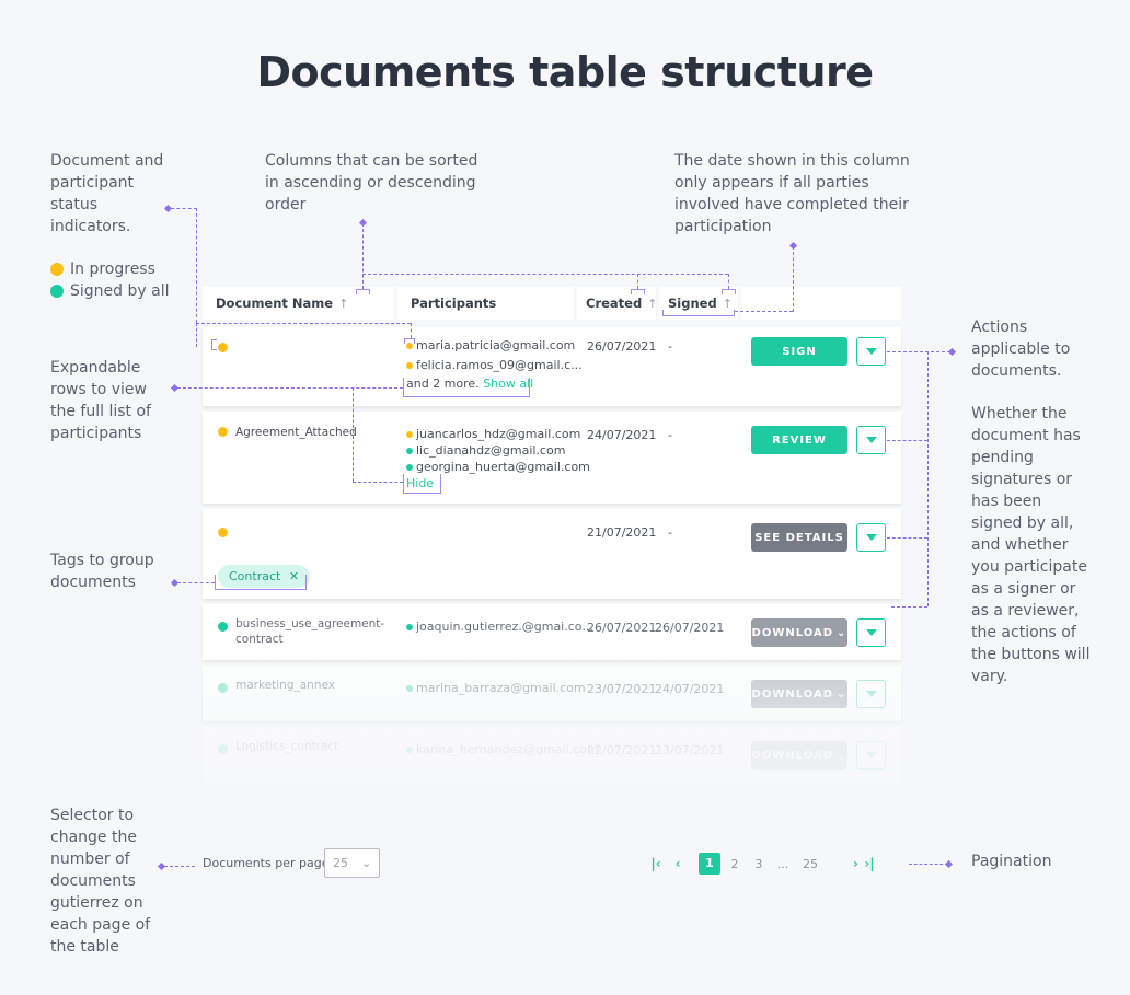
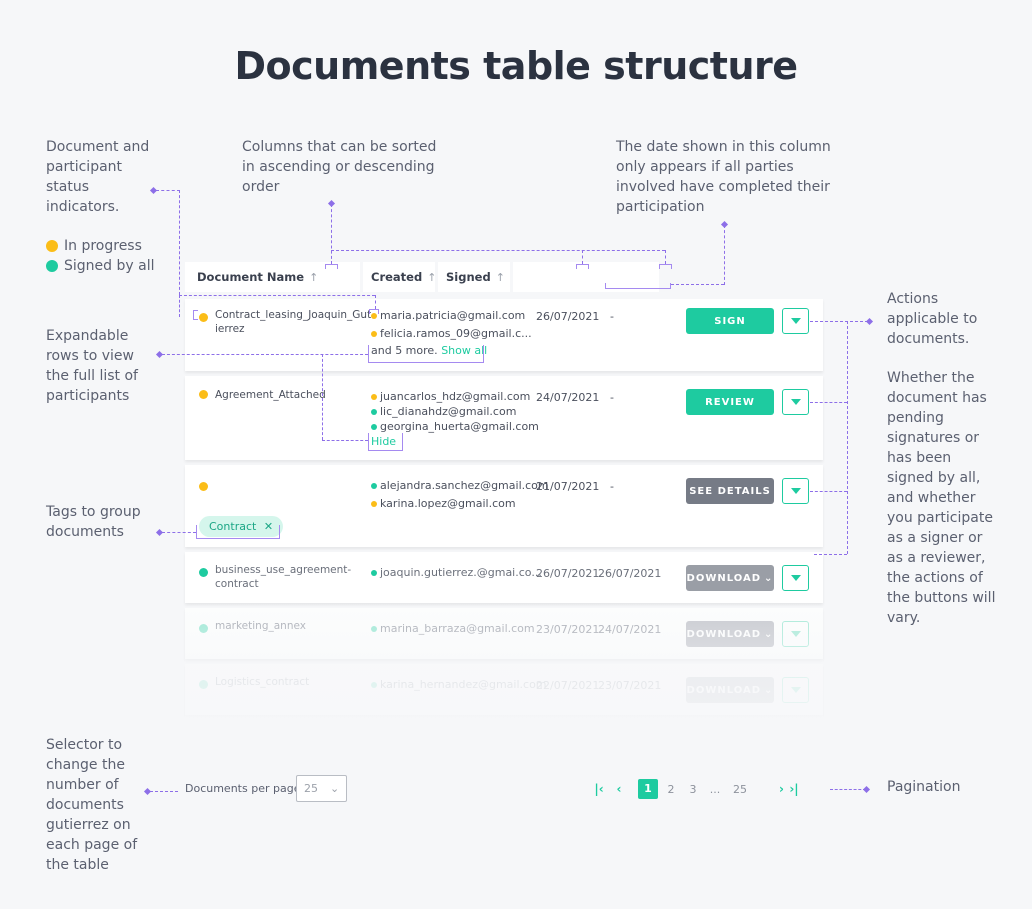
  Documents table structure
  Document and participant status indicators.
  In progress
  Signed by all
  Expandable rows to view the full list of participants
  Tags to group documents
  Selector to change the number of documents gutierrez on each page of the table
  Columns that can be sorted in ascending or descending order
  The date shown in this column only appears if all parties involved have completed their participation
  Actions applicable to documents.
  Whether the document has pending signatures or has been signed by all, and whether you participate as a signer or as a reviewer, the actions of the buttons will vary.
  Pagination
  Document Name
  ↑
- Participants
  Created
  ↑
  Signed
  ↑
+ Contract_leasing_Joaquin_Gut
+ ierrez
  maria.patricia@gmail.com
  felicia.ramos_09@gmail.c...
- and 2 more. Show all
+ and 5 more. Show all
  26/07/2021
  -
  SIGN
  Agreement_Attached
  juancarlos_hdz@gmail.com
  lic_dianahdz@gmail.com
  georgina_huerta@gmail.com
  Hide
  24/07/2021
  -
  REVIEW
  Contract ✕
+ alejandra.sanchez@gmail.com
+ karina.lopez@gmail.com
  21/07/2021
  -
  SEE DETAILS
  business_use_agreement-
  contract
  joaquin.gutierrez.@gmai.co...
  26/07/2021
  26/07/2021
  DOWNLOAD
  ⌄
  Documents per pag
  25
  ⌄
  |‹
  ‹
  1
  2
  3
  ...
  25
  ›
  ›|
